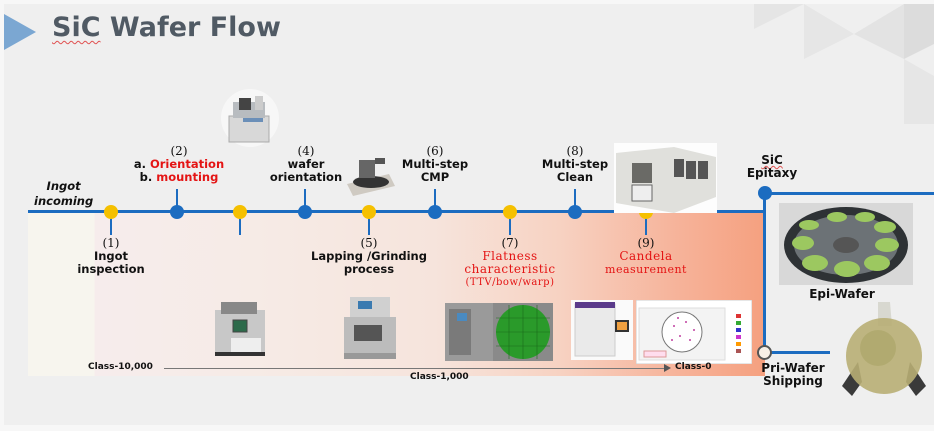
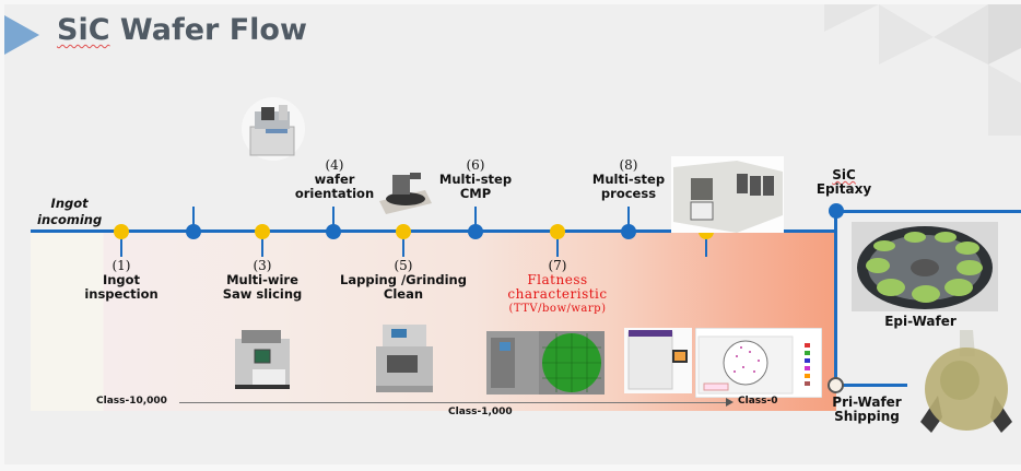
  SiC Wafer Flow
  Ingot
  incoming
  (1)
  Ingot
  inspection
+ (3)
+ Multi-wire
+ Saw slicing
  (5)
  Lapping /Grinding
- process
+ Clean
  (7)
  Flatness
  characteristic
  (TTV/bow/warp)
- (9)
- Candela
- measurement
- (2)
- a. Orientation
- b. mounting
  (4)
  wafer
  orientation
  (6)
  Multi-step
  CMP
  (8)
  Multi-step
- Clean
+ process
  SiC
  Epitaxy
  Epi-Wafer
  Pri-Wafer
  Shipping
  Class-10,000
  Class-1,000
  Class-0
